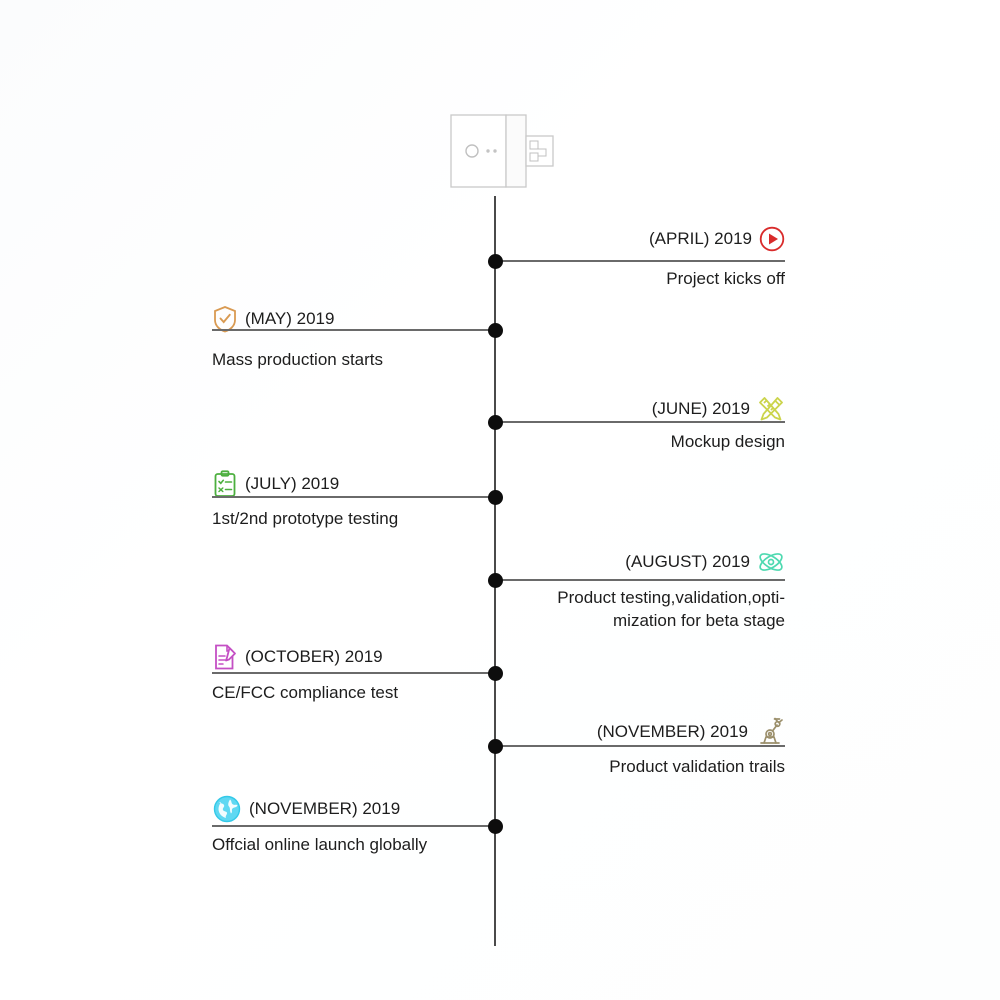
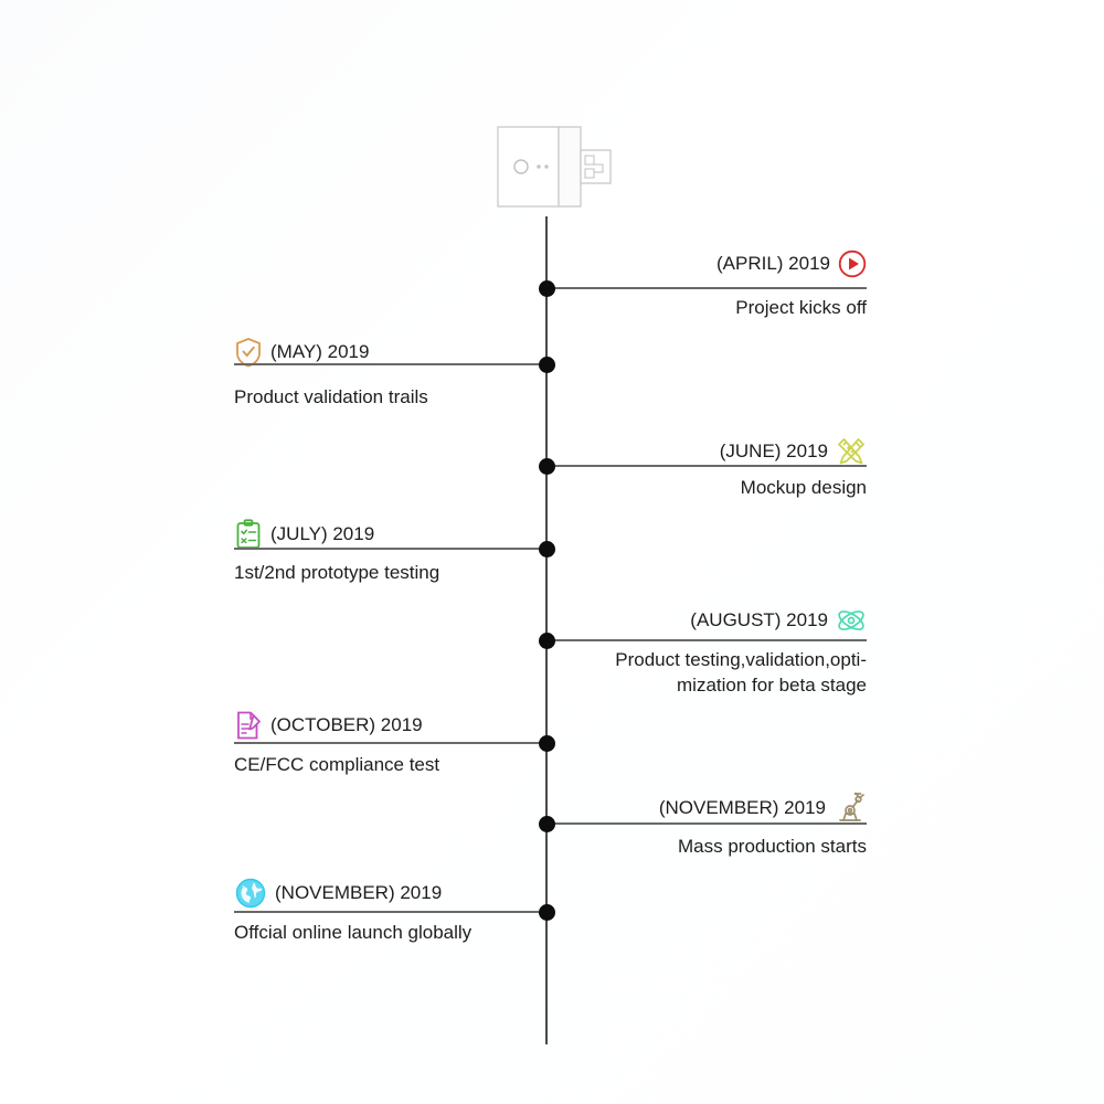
  (APRIL) 2019
  Project kicks off
  (MAY) 2019
- Mass production starts
+ Product validation trails
  (JUNE) 2019
  Mockup design
  (JULY) 2019
  1st/2nd prototype testing
  (AUGUST) 2019
  Product testing,validation,opti-
  mization for beta stage
  (OCTOBER) 2019
  CE/FCC compliance test
  (NOVEMBER) 2019
- Product validation trails
+ Mass production starts
  (NOVEMBER) 2019
  Offcial online launch globally
